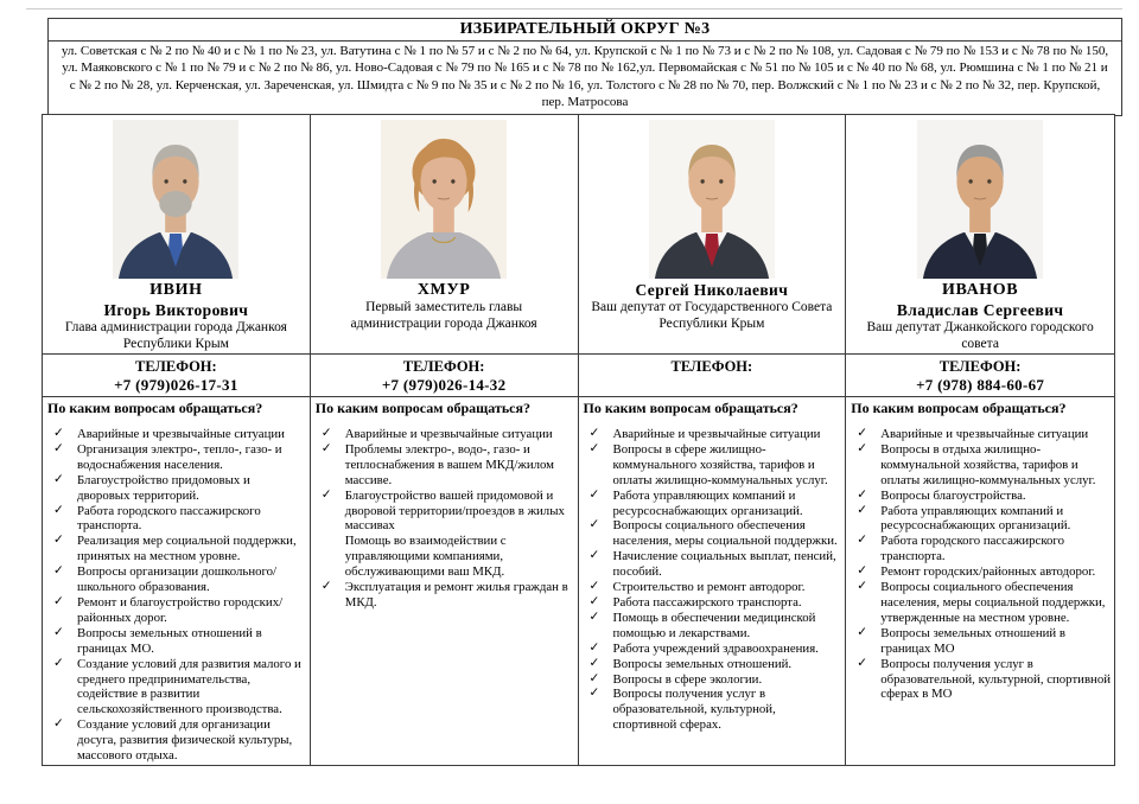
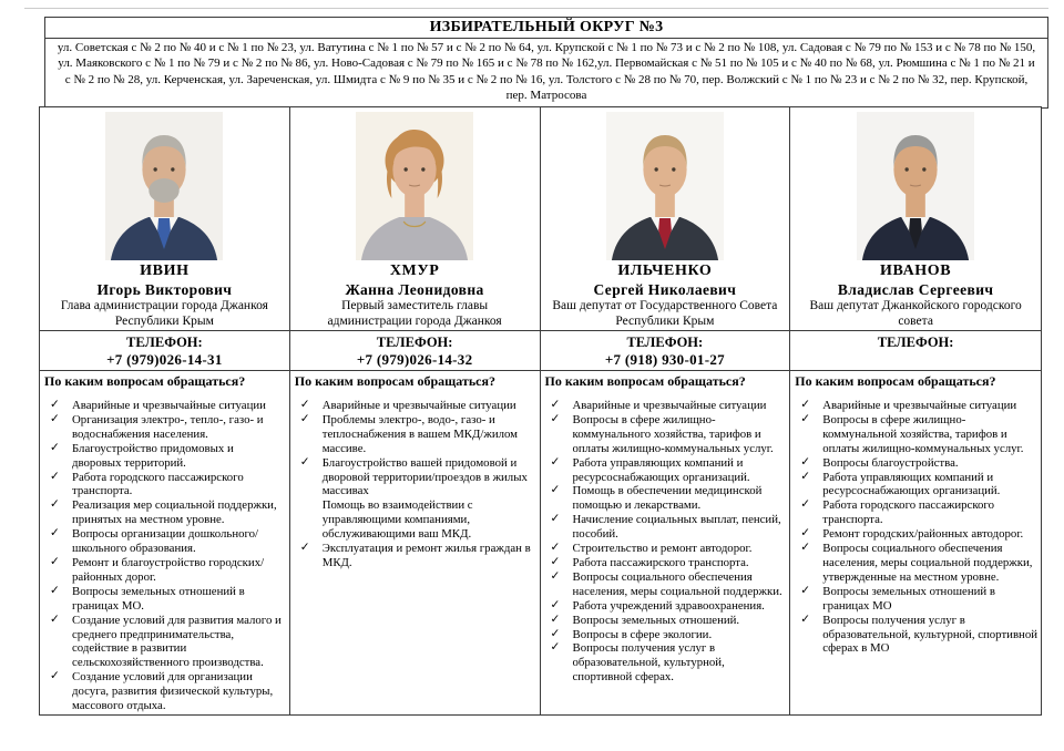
  ИЗБИРАТЕЛЬНЫЙ ОКРУГ №3
  ул. Советская с № 2 по № 40 и с № 1 по № 23, ул. Ватутина с № 1 по № 57 и с № 2 по № 64, ул. Крупской с № 1 по № 73 и с № 2 по № 108, ул. Садовая с № 79 по № 153 и с № 78 по № 150, ул. Маяковского с № 1 по № 79 и с № 2 по № 86, ул. Ново-Садовая с № 79 по № 165 и с № 78 по № 162,ул. Первомайская с № 51 по № 105 и с № 40 по № 68, ул. Рюмшина с № 1 по № 21 и с № 2 по № 28, ул. Керченская, ул. Зареченская, ул. Шмидта с № 9 по № 35 и с № 2 по № 16, ул. Толстого с № 28 по № 70, пер. Волжский с № 1 по № 23 и с № 2 по № 32, пер. Крупской, пер. Матросова
  ИВИН
  Игорь Викторович
  Глава администрации города Джанкоя Республики Крым
  ТЕЛЕФОН:
- +7 (979)026-17-31
+ +7 (979)026-14-31
  По каким вопросам обращаться?
  ✓
  Аварийные и чрезвычайные ситуации
  ✓
  Организация электро-, тепло-, газо- и водоснабжения населения.
  ✓
  Благоустройство придомовых и дворовых территорий.
  ✓
  Работа городского пассажирского транспорта.
  ✓
  Реализация мер социальной поддержки, принятых на местном уровне.
  ✓
  Вопросы организации дошкольного/школьного образования.
  ✓
  Ремонт и благоустройство городских/районных дорог.
  ✓
  Вопросы земельных отношений в границах МО.
  ✓
  Создание условий для развития малого и среднего предпринимательства, содействие в развитии сельскохозяйственного производства.
  ✓
  Создание условий для организации досуга, развития физической культуры, массового отдыха.
  ХМУР
+ Жанна Леонидовна
  Первый заместитель главы администрации города Джанкоя
  ТЕЛЕФОН:
  +7 (979)026-14-32
  По каким вопросам обращаться?
  ✓
  Аварийные и чрезвычайные ситуации
  ✓
  Проблемы электро-, водо-, газо- и теплоснабжения в вашем МКД/жилом массиве.
  ✓
  Благоустройство вашей придомовой и дворовой территории/проездов в жилых массивах
  Помощь во взаимодействии с управляющими компаниями, обслуживающими ваш МКД.
  ✓
  Эксплуатация и ремонт жилья граждан в МКД.
+ ИЛЬЧЕНКО
  Сергей Николаевич
  Ваш депутат от Государственного Совета Республики Крым
  ТЕЛЕФОН:
+ +7 (918) 930-01-27
  По каким вопросам обращаться?
  ✓
  Аварийные и чрезвычайные ситуации
  ✓
  Вопросы в сфере жилищно-коммунального хозяйства, тарифов и оплаты жилищно-коммунальных услуг.
  ✓
  Работа управляющих компаний и ресурсоснабжающих организаций.
  ✓
- Вопросы социального обеспечения населения, меры социальной поддержки.
+ Помощь в обеспечении медицинской помощью и лекарствами.
  ✓
  Начисление социальных выплат, пенсий, пособий.
  ✓
  Строительство и ремонт автодорог.
  ✓
  Работа пассажирского транспорта.
  ✓
- Помощь в обеспечении медицинской помощью и лекарствами.
+ Вопросы социального обеспечения населения, меры социальной поддержки.
  ✓
  Работа учреждений здравоохранения.
  ✓
  Вопросы земельных отношений.
  ✓
  Вопросы в сфере экологии.
  ✓
  Вопросы получения услуг в образовательной, культурной, спортивной сферах.
  ИВАНОВ
  Владислав Сергеевич
  Ваш депутат Джанкойского городского совета
  ТЕЛЕФОН:
- +7 (978) 884-60-67
  По каким вопросам обращаться?
  ✓
  Аварийные и чрезвычайные ситуации
  ✓
- Вопросы в отдыха жилищно-коммунальной хозяйства, тарифов и оплаты жилищно-коммунальных услуг.
+ Вопросы в сфере жилищно-коммунальной хозяйства, тарифов и оплаты жилищно-коммунальных услуг.
  ✓
  Вопросы благоустройства.
  ✓
  Работа управляющих компаний и ресурсоснабжающих организаций.
  ✓
  Работа городского пассажирского транспорта.
  ✓
  Ремонт городских/районных автодорог.
  ✓
  Вопросы социального обеспечения населения, меры социальной поддержки, утвержденные на местном уровне.
  ✓
  Вопросы земельных отношений в границах МО
  ✓
  Вопросы получения услуг в образовательной, культурной, спортивной сферах в МО
